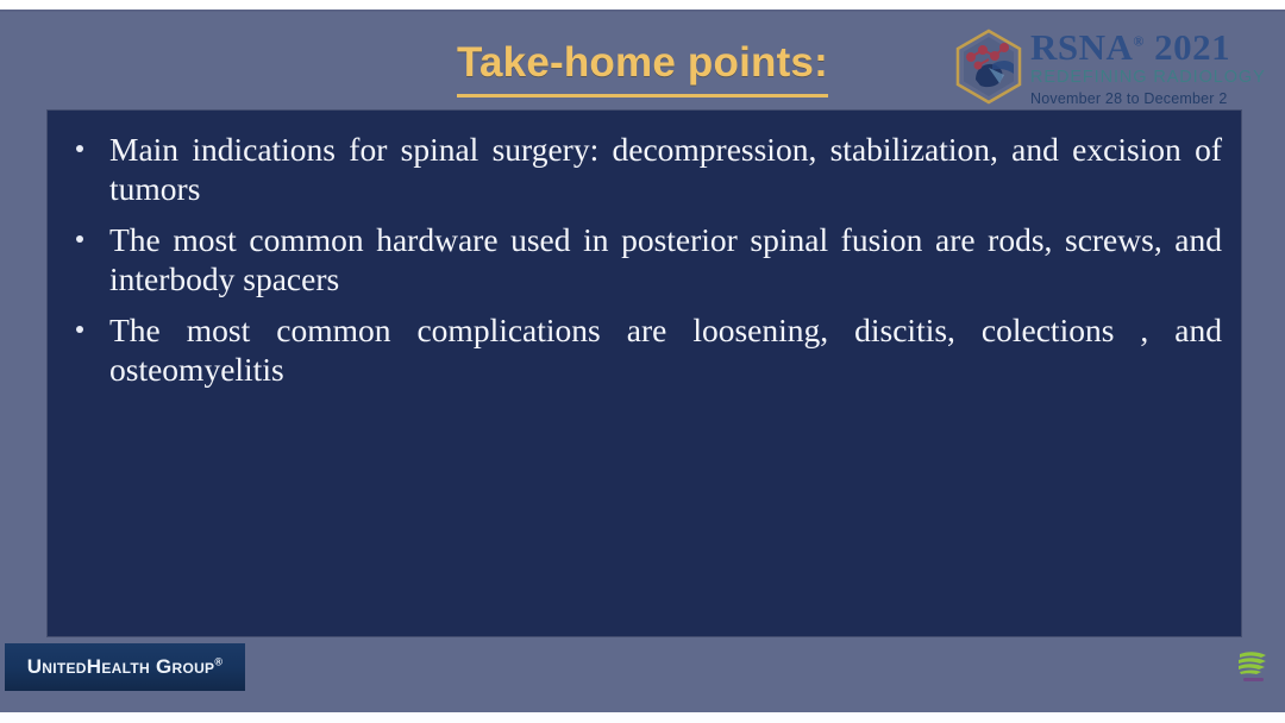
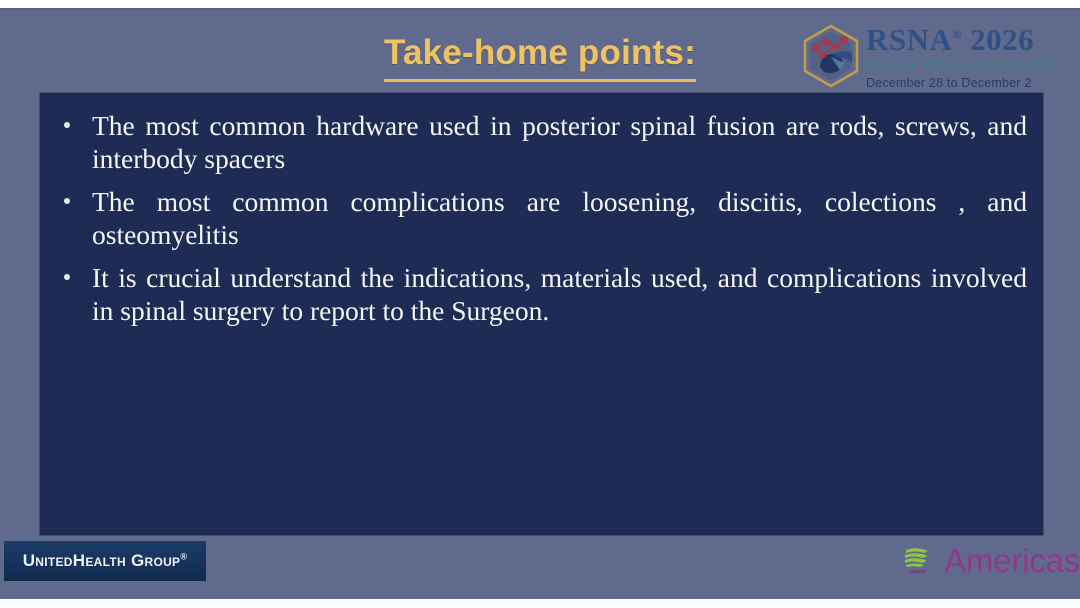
  Take-home points:
- RSNA® 2021
+ RSNA® 2026
  REDEFINING RADIOLOGY
- November 28 to December 2
+ December 28 to December 2
- Main indications for spinal surgery: decompression, stabilization, and excision of tumors
  The most common hardware used in posterior spinal fusion are rods, screws, and interbody spacers
  The most common complications are loosening, discitis, colections , and osteomyelitis
+ It is crucial understand the indications, materials used, and complications involved in spinal surgery to report to the Surgeon.
  UnitedHealth Group®
+ Americas
